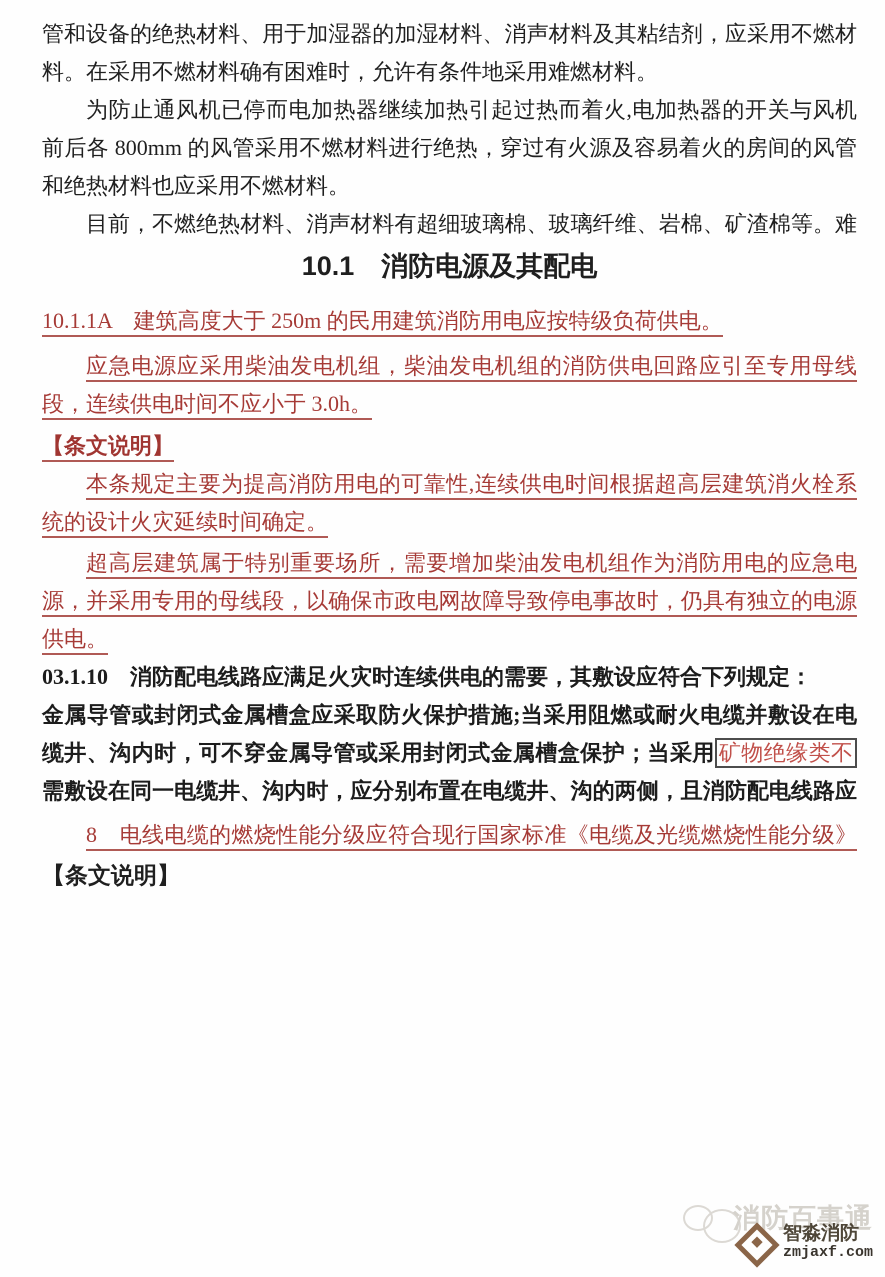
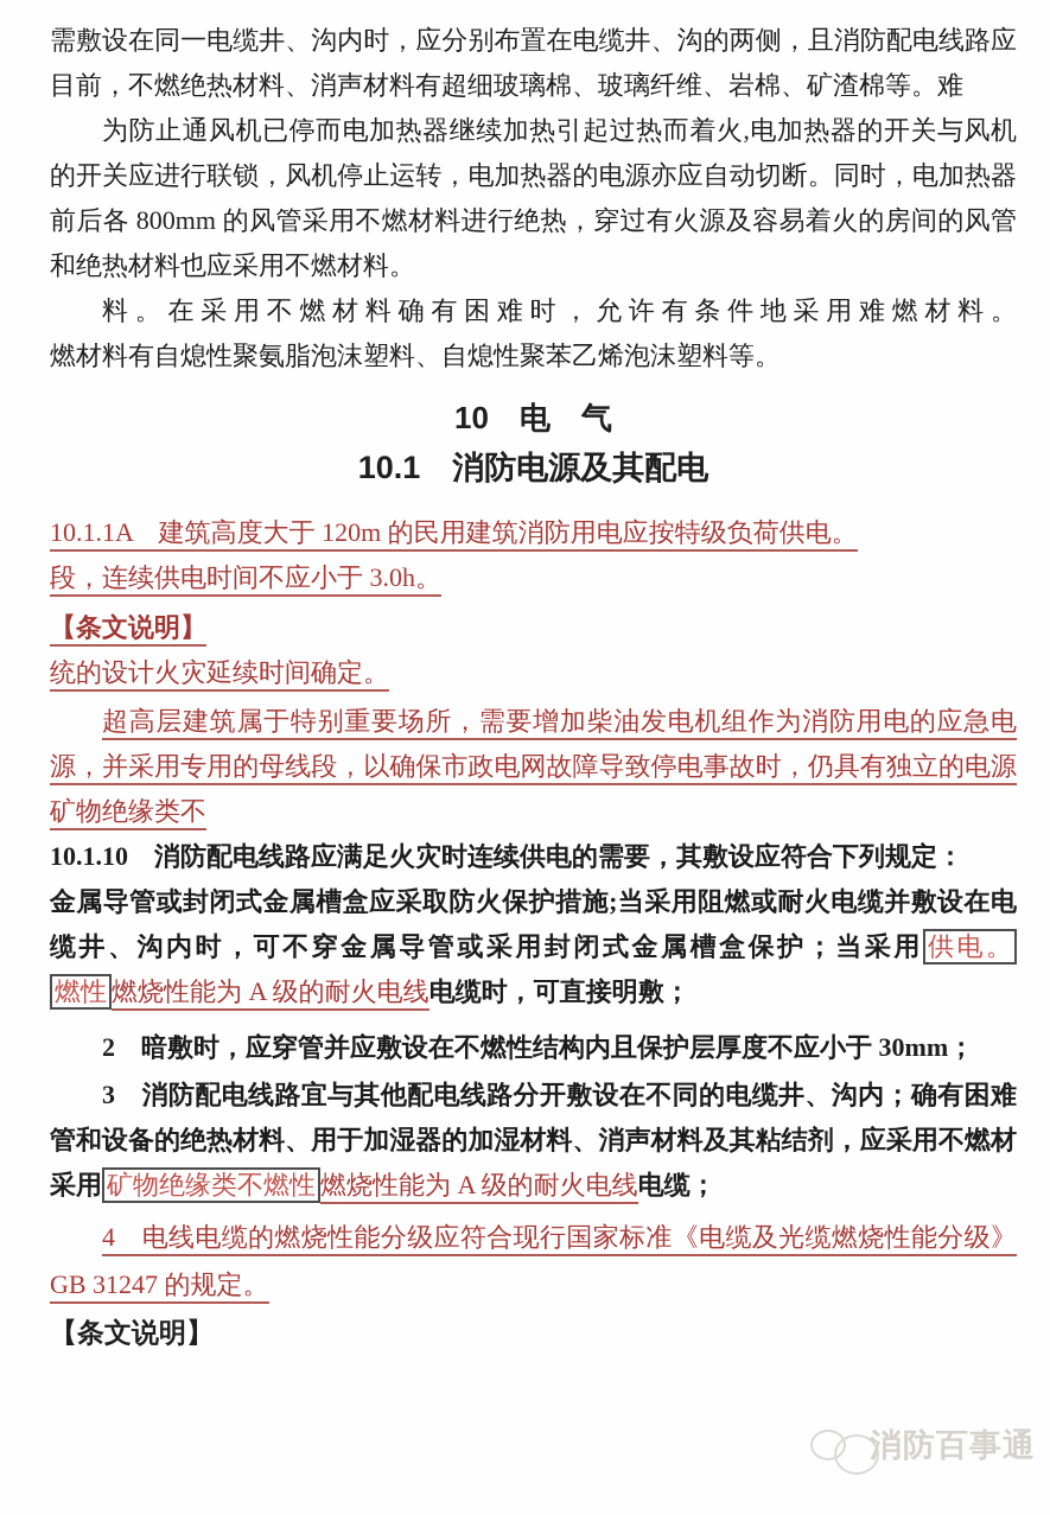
- 管和设备的绝热材料、用于加湿器的加湿材料、消声材料及其粘结剂，应采用不燃材
+ 需敷设在同一电缆井、沟内时，应分别布置在电缆井、沟的两侧，且消防配电线路应
- 料。在采用不燃材料确有困难时，允许有条件地采用难燃材料。
+ 目前，不燃绝热材料、消声材料有超细玻璃棉、玻璃纤维、岩棉、矿渣棉等。难
  为防止通风机已停而电加热器继续加热引起过热而着火,电加热器的开关与风机
+ 的开关应进行联锁，风机停止运转，电加热器的电源亦应自动切断。同时，电加热器
  前后各 800mm 的风管采用不燃材料进行绝热，穿过有火源及容易着火的房间的风管
  和绝热材料也应采用不燃材料。
- 目前，不燃绝热材料、消声材料有超细玻璃棉、玻璃纤维、岩棉、矿渣棉等。难
+ 料。在采用不燃材料确有困难时，允许有条件地采用难燃材料。
+ 燃材料有自熄性聚氨脂泡沫塑料、自熄性聚苯乙烯泡沫塑料等。
+ 10 电 气
  10.1 消防电源及其配电
- 10.1.1A 建筑高度大于 250m 的民用建筑消防用电应按特级负荷供电。
+ 10.1.1A 建筑高度大于 120m 的民用建筑消防用电应按特级负荷供电。
- 应急电源应采用柴油发电机组，柴油发电机组的消防供电回路应引至专用母线
  段，连续供电时间不应小于 3.0h。
  【条文说明】
- 本条规定主要为提高消防用电的可靠性,连续供电时间根据超高层建筑消火栓系
  统的设计火灾延续时间确定。
  超高层建筑属于特别重要场所，需要增加柴油发电机组作为消防用电的应急电
  源，并采用专用的母线段，以确保市政电网故障导致停电事故时，仍具有独立的电源
- 供电。
+ 矿物绝缘类不
- 03.1.10 消防配电线路应满足火灾时连续供电的需要，其敷设应符合下列规定：
+ 10.1.10 消防配电线路应满足火灾时连续供电的需要，其敷设应符合下列规定：
  金属导管或封闭式金属槽盒应采取防火保护措施;当采用阻燃或耐火电缆并敷设在电
- 缆井、沟内时，可不穿金属导管或采用封闭式金属槽盒保护；当采用 矿物绝缘类不
+ 缆井、沟内时，可不穿金属导管或采用封闭式金属槽盒保护；当采用 供电。
+ 燃性 燃烧性能为 A 级的耐火电线电缆时，可直接明敷；
+ 2 暗敷时，应穿管并应敷设在不燃性结构内且保护层厚度不应小于 30mm；
+ 3 消防配电线路宜与其他配电线路分开敷设在不同的电缆井、沟内；确有困难
- 需敷设在同一电缆井、沟内时，应分别布置在电缆井、沟的两侧，且消防配电线路应
+ 管和设备的绝热材料、用于加湿器的加湿材料、消声材料及其粘结剂，应采用不燃材
+ 采用 矿物绝缘类不燃性 燃烧性能为 A 级的耐火电线电缆；
- 8 电线电缆的燃烧性能分级应符合现行国家标准《电缆及光缆燃烧性能分级》
+ 4 电线电缆的燃烧性能分级应符合现行国家标准《电缆及光缆燃烧性能分级》
+ GB 31247 的规定。
  【条文说明】
  消防百事通
- 智淼消防
- zmjaxf.com
